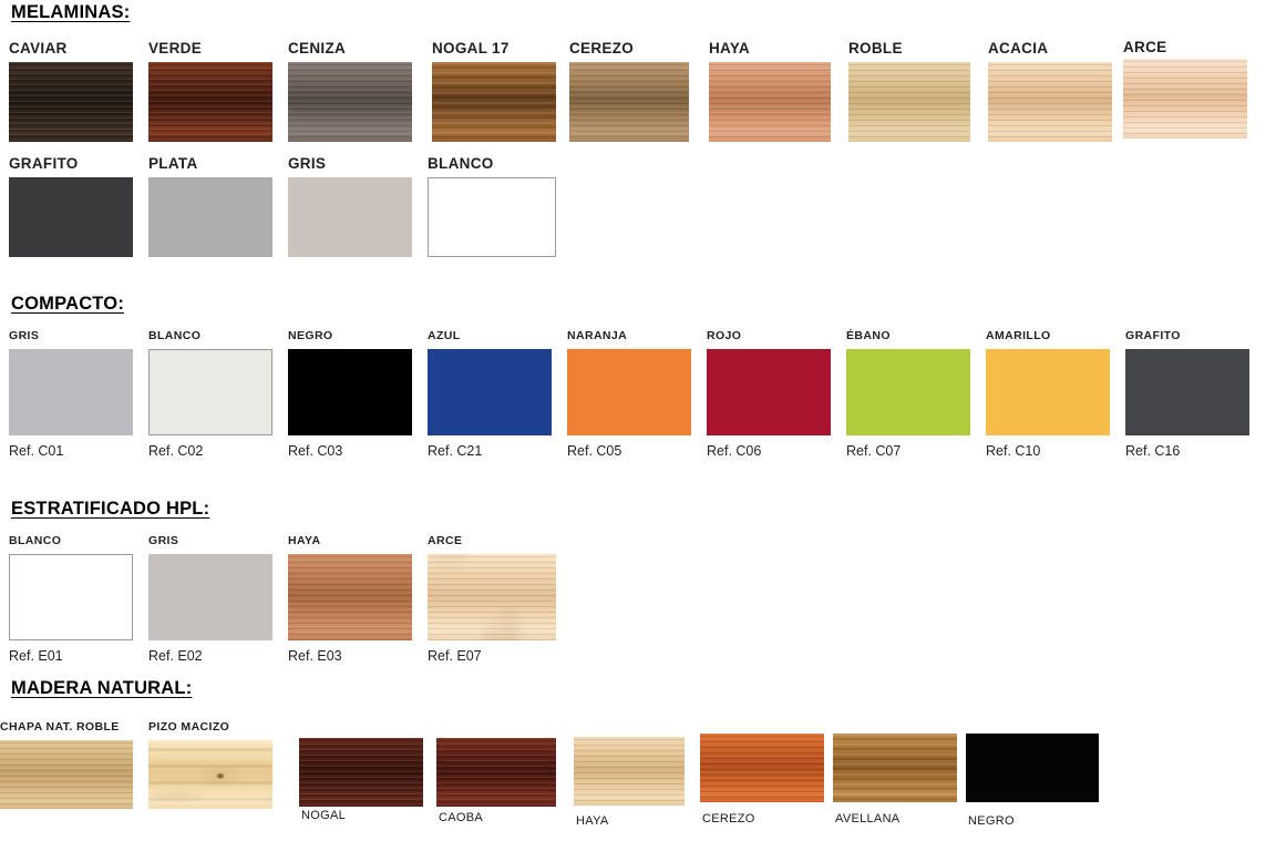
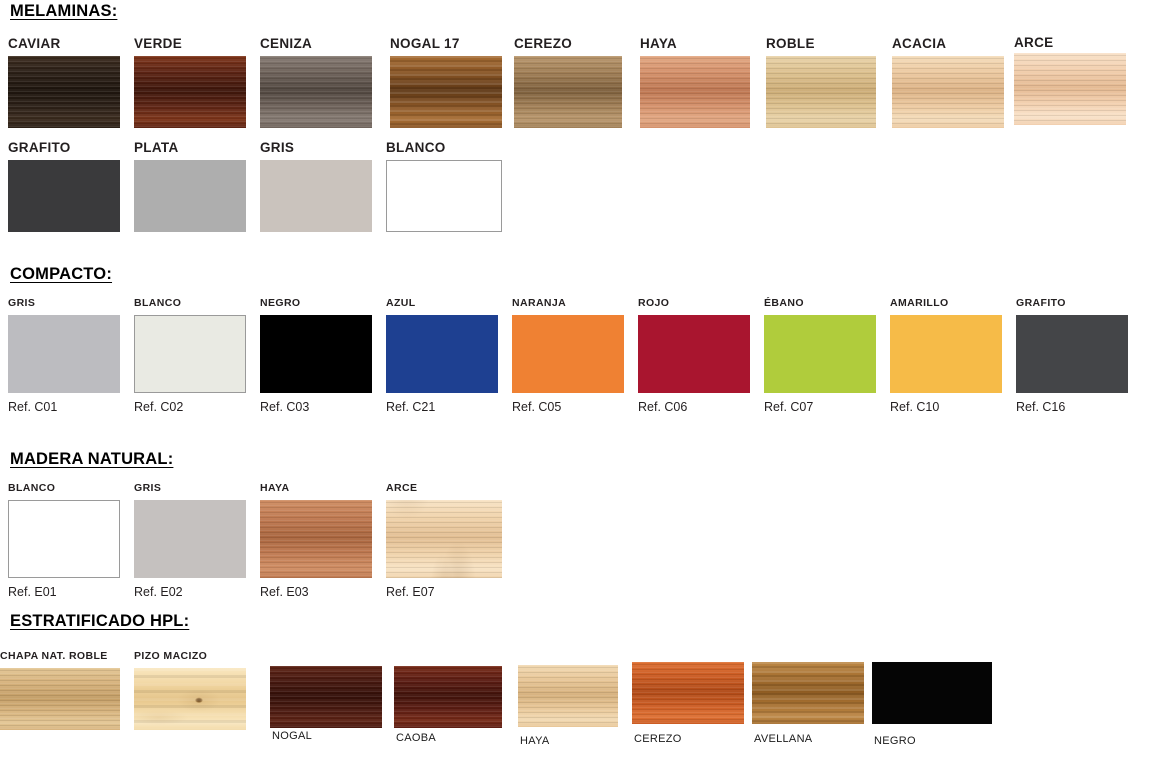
  MELAMINAS:
  CAVIAR
  VERDE
  CENIZA
  NOGAL 17
  CEREZO
  HAYA
  ROBLE
  ACACIA
  ARCE
  GRAFITO
  PLATA
  GRIS
  BLANCO
  COMPACTO:
  GRIS
  Ref. C01
  BLANCO
  Ref. C02
  NEGRO
  Ref. C03
  AZUL
  Ref. C21
  NARANJA
  Ref. C05
  ROJO
  Ref. C06
  ÉBANO
  Ref. C07
  AMARILLO
  Ref. C10
  GRAFITO
  Ref. C16
- ESTRATIFICADO HPL:
+ MADERA NATURAL:
  BLANCO
  Ref. E01
  GRIS
  Ref. E02
  HAYA
  Ref. E03
  ARCE
  Ref. E07
- MADERA NATURAL:
+ ESTRATIFICADO HPL:
  CHAPA NAT. ROBLE
  PIZO MACIZO
  NOGAL
  CAOBA
  HAYA
  CEREZO
  AVELLANA
  NEGRO
